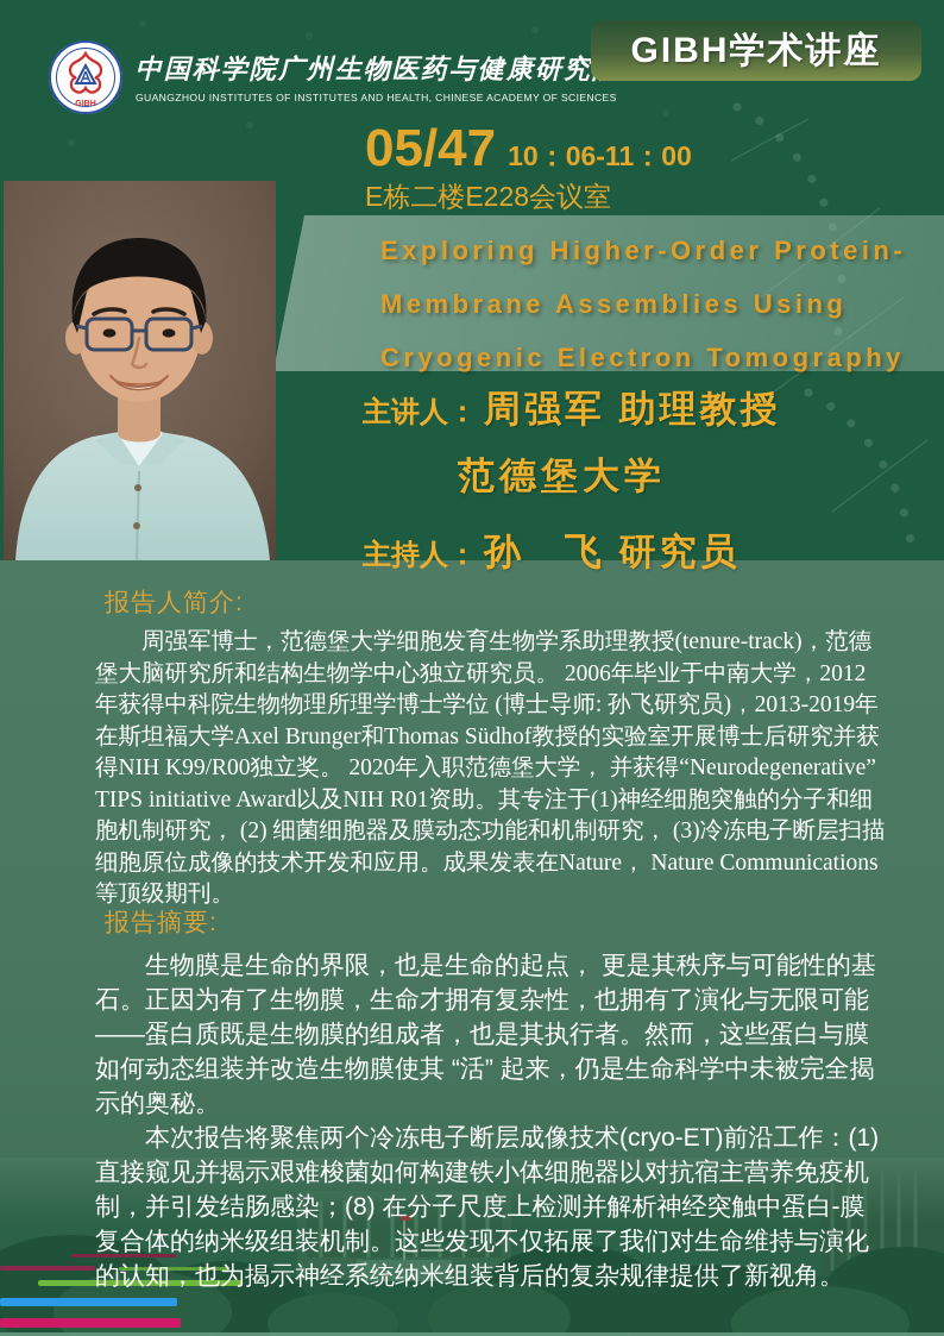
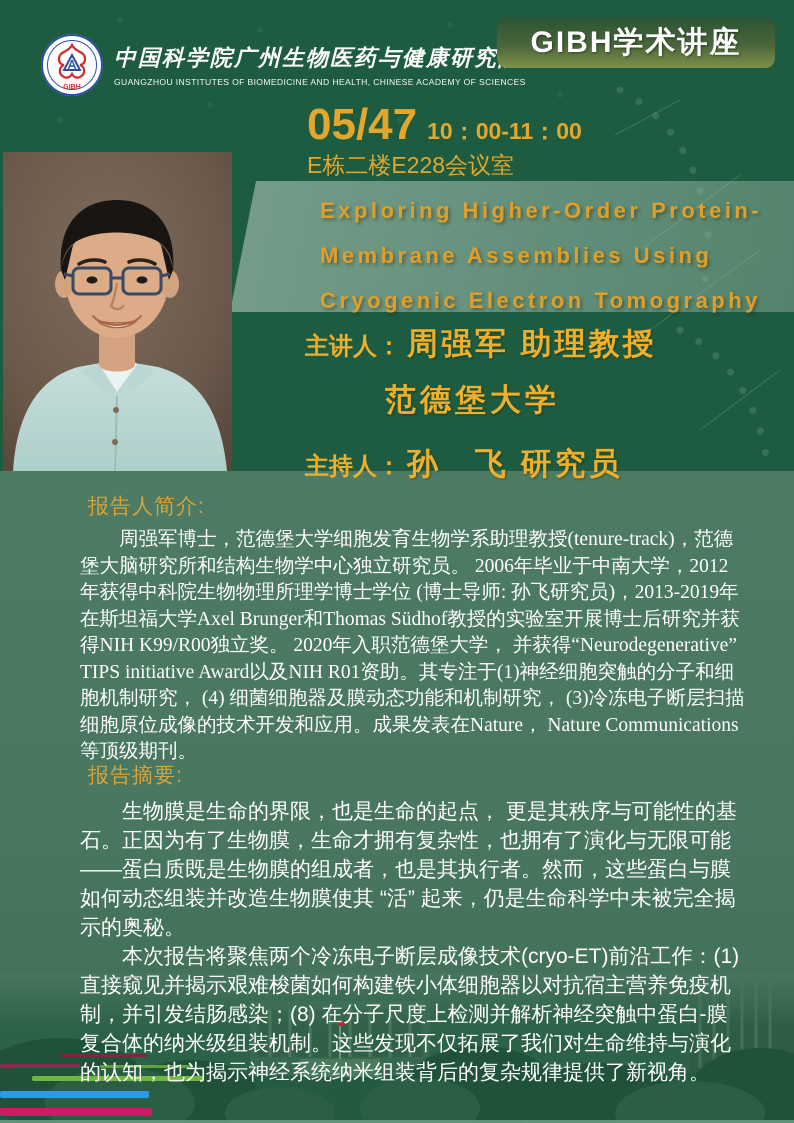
  中国科学院广州生物医药与健康研究
- GUANGZHOU INSTITUTES OF INSTITUTES AND HEALTH, CHINESE ACADEMY OF SCIENCES
+ GUANGZHOU INSTITUTES OF BIOMEDICINE AND HEALTH, CHINESE ACADEMY OF SCIENCES
  GIBH学术讲座
  05/47
- 10：06-11：00
+ 10：00-11：00
  E栋二楼E228会议室
  Exploring Higher-Order Protein-
  Membrane Assemblies Using
  Cryogenic Electron Tomography
  主讲人：
  周强军 助理教授
  范德堡大学
  主持人：
  孙 飞 研究员
  报告人简介:
- 周强军博士，范德堡大学细胞发育生物学系助理教授(tenure-track)，范德堡大脑研究所和结构生物学中心独立研究员。 2006年毕业于中南大学，2012年获得中科院生物物理所理学博士学位 (博士导师: 孙飞研究员)，2013-2019年在斯坦福大学Axel Brunger和Thomas Südhof教授的实验室开展博士后研究并获得NIH K99/R00独立奖。 2020年入职范德堡大学， 并获得“Neurodegenerative” TIPS initiative Award以及NIH R01资助。其专注于(1)神经细胞突触的分子和细胞机制研究， (2) 细菌细胞器及膜动态功能和机制研究， (3)冷冻电子断层扫描细胞原位成像的技术开发和应用。成果发表在Nature， Nature Communications等顶级期刊。
+ 周强军博士，范德堡大学细胞发育生物学系助理教授(tenure-track)，范德堡大脑研究所和结构生物学中心独立研究员。 2006年毕业于中南大学，2012年获得中科院生物物理所理学博士学位 (博士导师: 孙飞研究员)，2013-2019年在斯坦福大学Axel Brunger和Thomas Südhof教授的实验室开展博士后研究并获得NIH K99/R00独立奖。 2020年入职范德堡大学， 并获得“Neurodegenerative” TIPS initiative Award以及NIH R01资助。其专注于(1)神经细胞突触的分子和细胞机制研究， (4) 细菌细胞器及膜动态功能和机制研究， (3)冷冻电子断层扫描细胞原位成像的技术开发和应用。成果发表在Nature， Nature Communications等顶级期刊。
  报告摘要:
  生物膜是生命的界限，也是生命的起点， 更是其秩序与可能性的基石。正因为有了生物膜，生命才拥有复杂性，也拥有了演化与无限可能——蛋白质既是生物膜的组成者，也是其执行者。然而，这些蛋白与膜如何动态组装并改造生物膜使其 “活” 起来，仍是生命科学中未被完全揭示的奥秘。
  本次报告将聚焦两个冷冻电子断层成像技术(cryo-ET)前沿工作：(1)直接窥见并揭示艰难梭菌如何构建铁小体细胞器以对抗宿主营养免疫机制，并引发结肠感染；(8) 在分子尺度上检测并解析神经突触中蛋白-膜复合体的纳米级组装机制。这些发现不仅拓展了我们对生命维持与演化的认知，也为揭示神经系统纳米组装背后的复杂规律提供了新视角。
